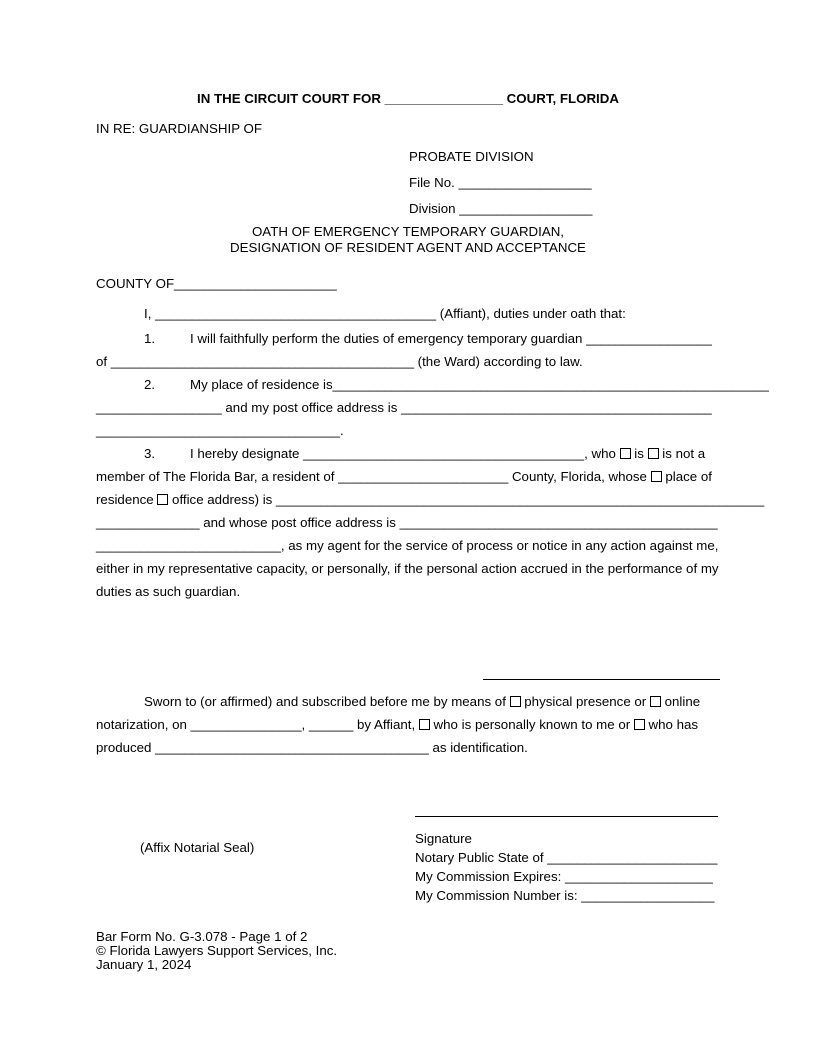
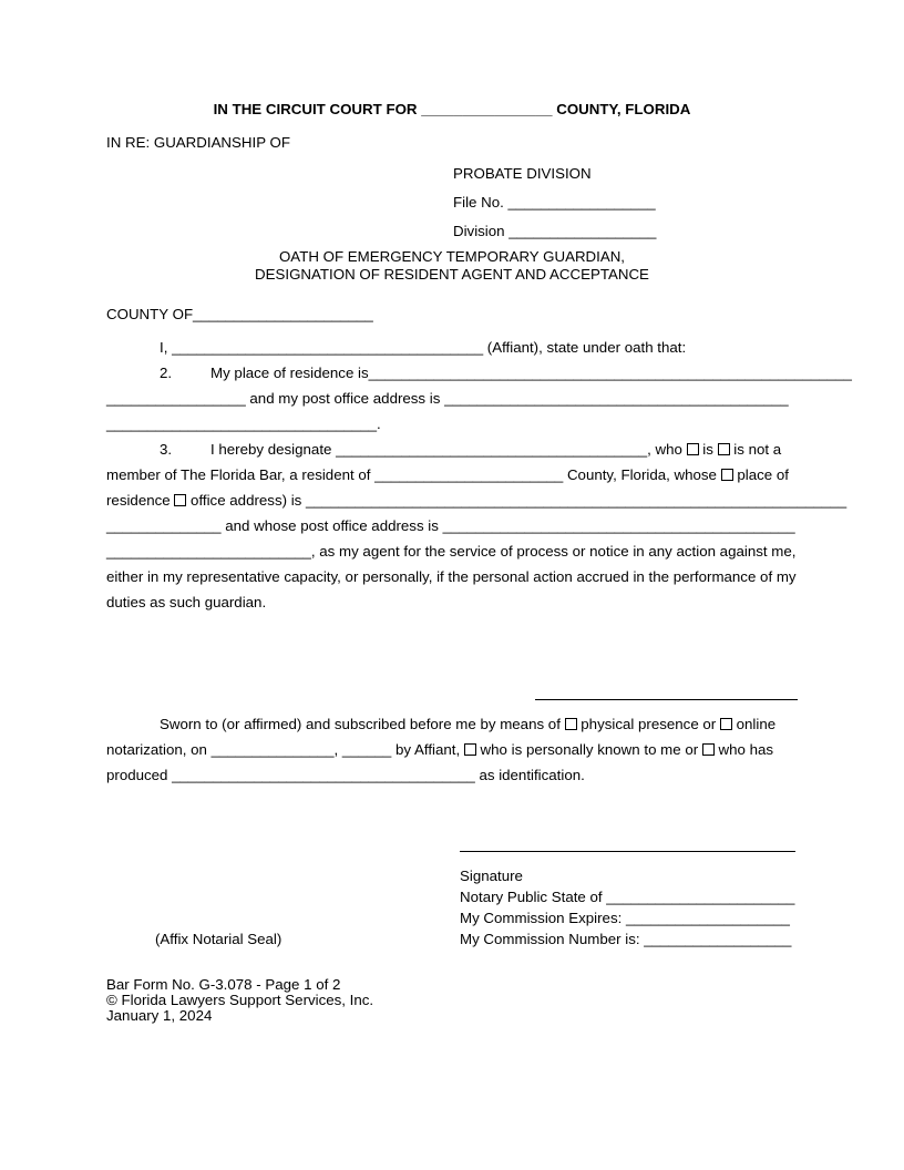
- IN THE CIRCUIT COURT FOR ________________ COURT, FLORIDA
+ IN THE CIRCUIT COURT FOR ________________ COUNTY, FLORIDA
  IN RE: GUARDIANSHIP OF
  PROBATE DIVISION
  File No. __________________
  Division __________________
  OATH OF EMERGENCY TEMPORARY GUARDIAN,
  DESIGNATION OF RESIDENT AGENT AND ACCEPTANCE
  COUNTY OF______________________
- I, ______________________________________ (Affiant), duties under oath that:
+ I, ______________________________________ (Affiant), state under oath that:
- 1. I will faithfully perform the duties of emergency temporary guardian _________________
- of _________________________________________ (the Ward) according to law.
  2. My place of residence is___________________________________________________________
  _________________ and my post office address is __________________________________________
  _________________________________.
  3. I hereby designate ______________________________________, who is is not a
  member of The Florida Bar, a resident of _______________________ County, Florida, whose place of
  residence office address) is __________________________________________________________________
  ______________ and whose post office address is ___________________________________________
  _________________________, as my agent for the service of process or notice in any action against me,
  either in my representative capacity, or personally, if the personal action accrued in the performance of my
  duties as such guardian.
  Sworn to (or affirmed) and subscribed before me by means of physical presence or online
  notarization, on _______________, ______ by Affiant, who is personally known to me or who has
  produced _____________________________________ as identification.
  (Affix Notarial Seal)
  Signature
  Notary Public State of _______________________
  My Commission Expires: ____________________
  My Commission Number is: __________________
  Bar Form No. G-3.078 - Page 1 of 2
  © Florida Lawyers Support Services, Inc.
  January 1, 2024
